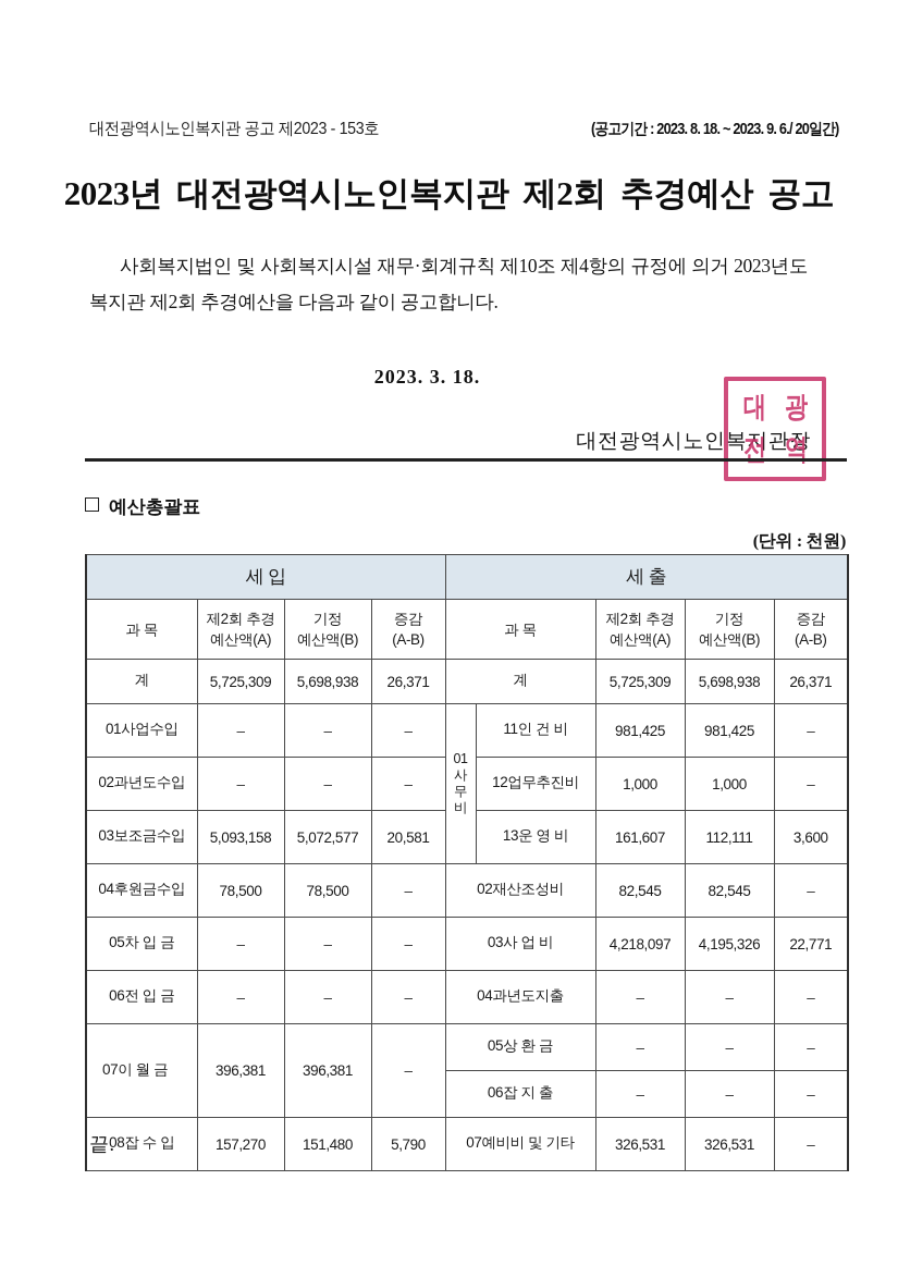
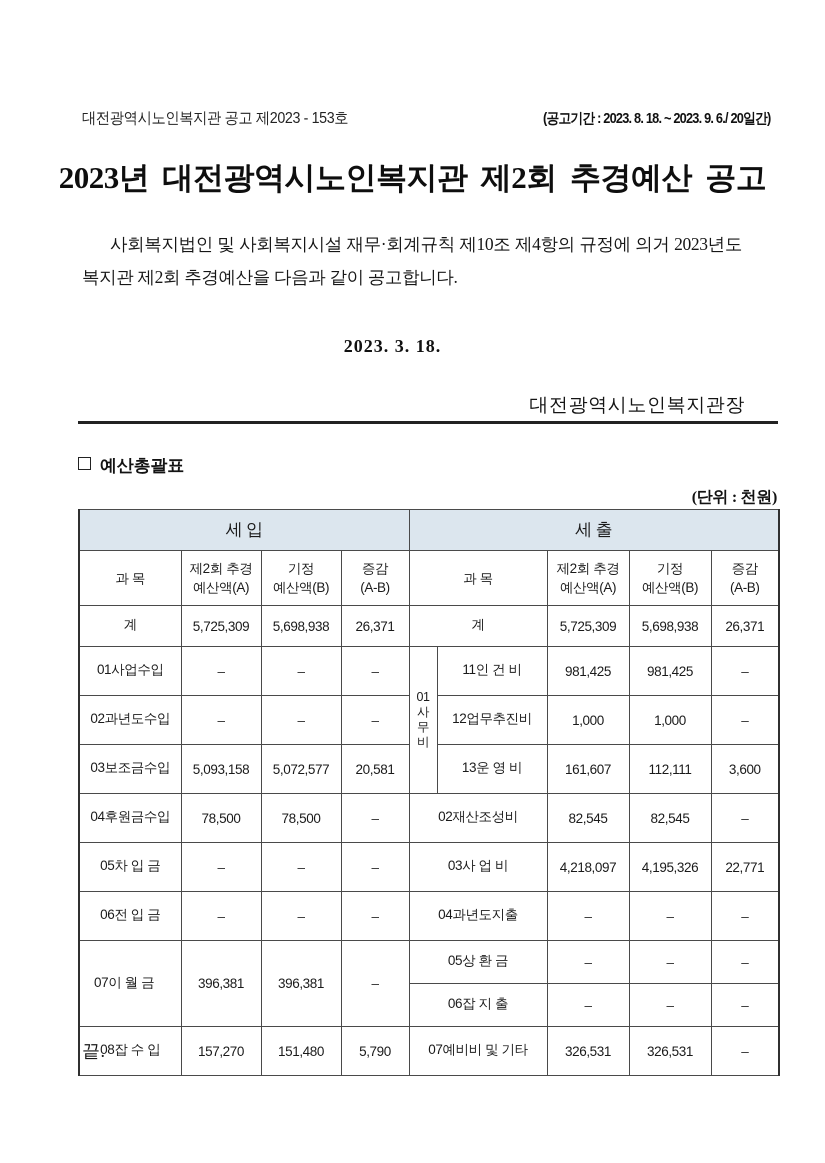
  대전광역시노인복지관 공고 제2023 - 153호
  (공고기간 : 2023. 8. 18. ~ 2023. 9. 6./ 20일간)
  2023년 대전광역시노인복지관 제2회 추경예산 공고
  사회복지법인 및 사회복지시설 재무·회계규칙 제10조 제4항의 규정에 의거 2023년도 복지관 제2회 추경예산을 다음과 같이 공고합니다.
  2023. 3. 18.
  대전광역시노인복지관장
- 대
- 광
- 전
- 역
  예산총괄표
  (단위 : 천원)
  세 입	세 출
  과 목	제2회 추경 예산액(A)	기정 예산액(B)	증감 (A-B)	과 목	제2회 추경 예산액(A)	기정 예산액(B)	증감 (A-B)
  계	5,725,309	5,698,938	26,371	계	5,725,309	5,698,938	26,371
  01사업수입	–	–	–	01 사 무 비	11인 건 비	981,425	981,425	–
  02과년도수입	–	–	–	12업무추진비	1,000	1,000	–
  03보조금수입	5,093,158	5,072,577	20,581	13운 영 비	161,607	112,111	3,600
  04후원금수입	78,500	78,500	–	02재산조성비	82,545	82,545	–
  05차 입 금	–	–	–	03사 업 비	4,218,097	4,195,326	22,771
  06전 입 금	–	–	–	04과년도지출	–	–	–
  07이 월 금	396,381	396,381	–	05상 환 금	–	–	–
  06잡 지 출	–	–	–
  08잡 수 입	157,270	151,480	5,790	07예비비 및 기타	326,531	326,531	–
  끝.
